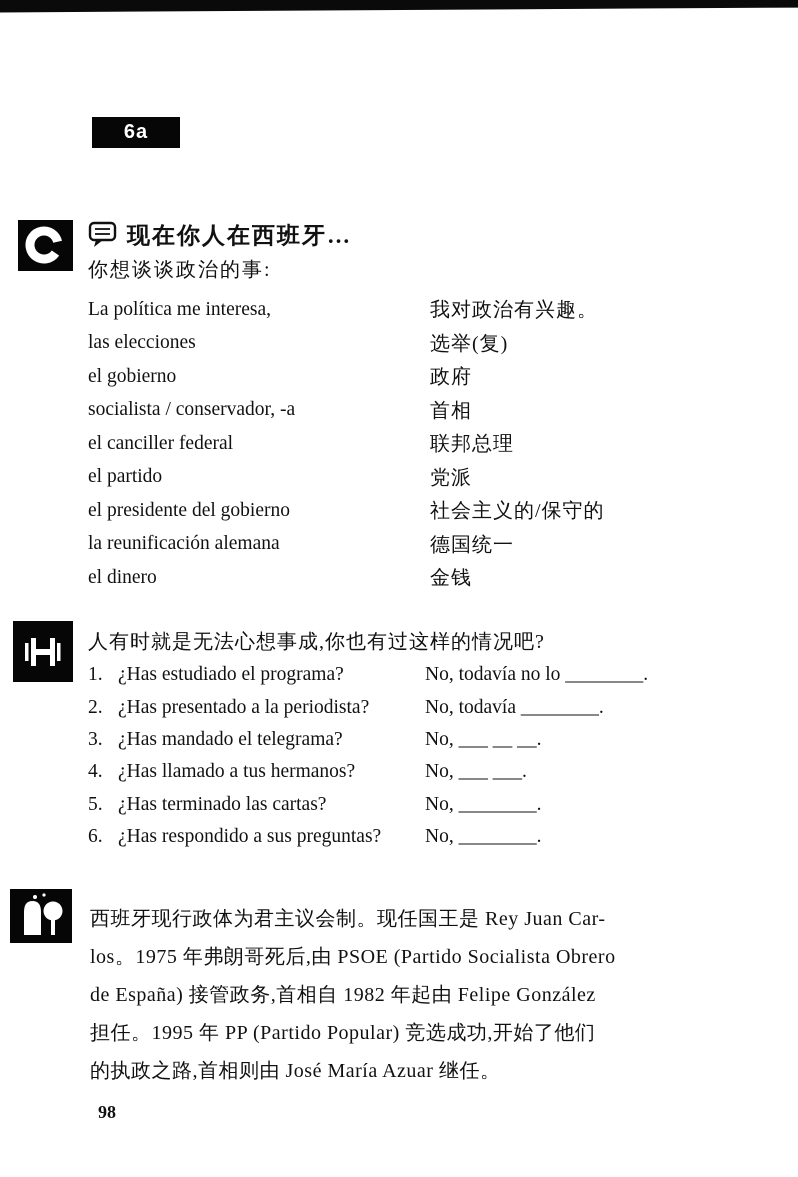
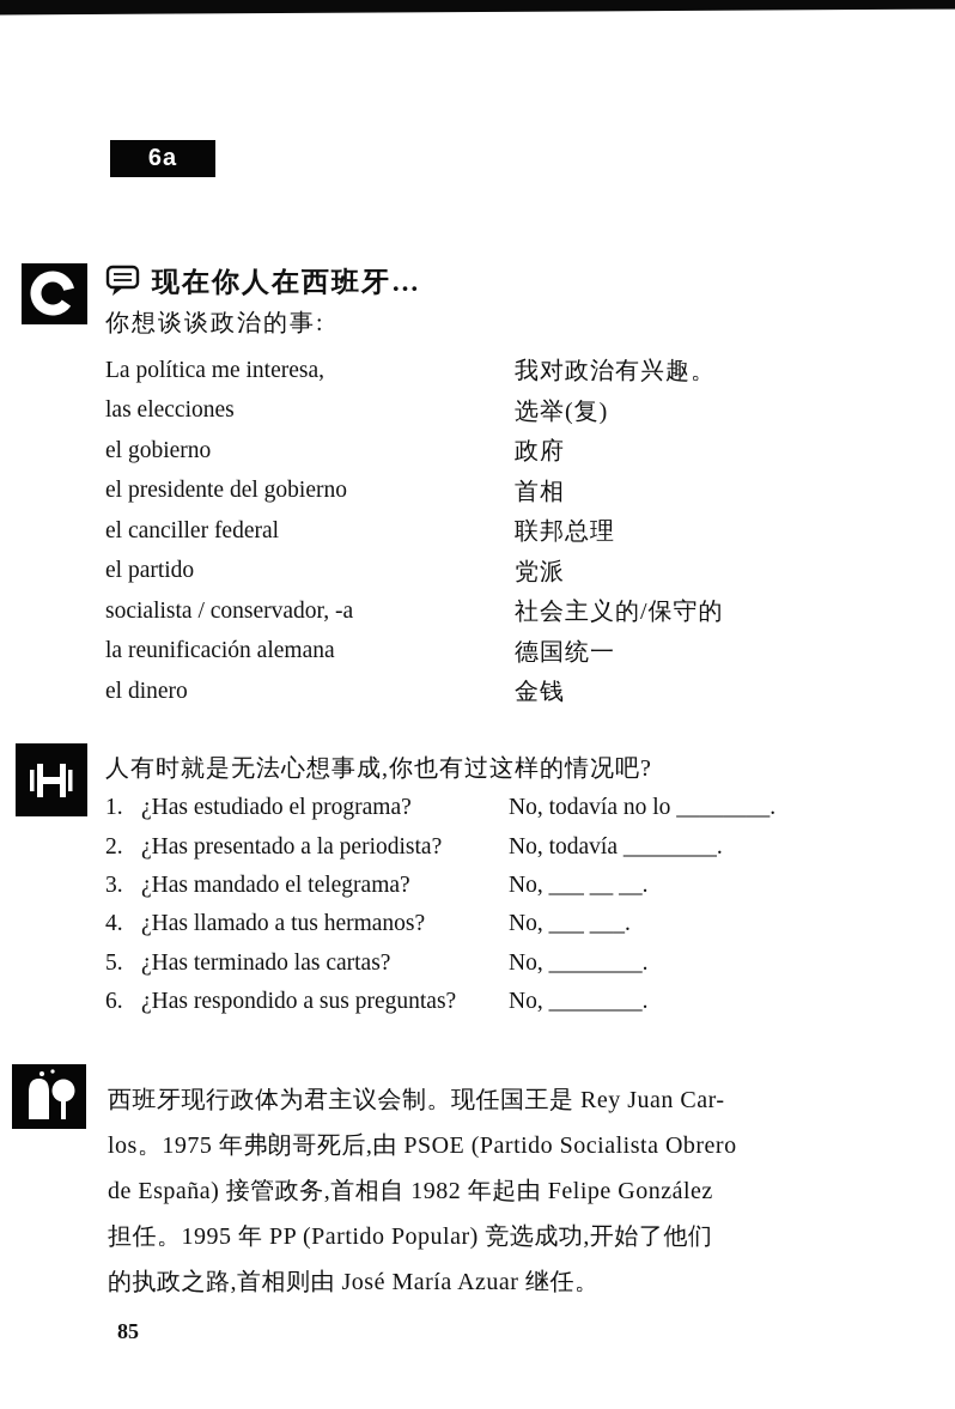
  6a
  现在你人在西班牙…
  你想谈谈政治的事:
  La política me interesa,	我对政治有兴趣。
  las elecciones	选举(复)
  el gobierno	政府
- socialista / conservador, -a	首相
+ el presidente del gobierno	首相
  el canciller federal	联邦总理
  el partido	党派
- el presidente del gobierno	社会主义的/保守的
+ socialista / conservador, -a	社会主义的/保守的
  la reunificación alemana	德国统一
  el dinero	金钱
  人有时就是无法心想事成,你也有过这样的情况吧?
  1. ¿Has estudiado el programa?	No, todavía no lo ________.
  2. ¿Has presentado a la periodista?	No, todavía ________.
  3. ¿Has mandado el telegrama?	No, ___ __ __.
  4. ¿Has llamado a tus hermanos?	No, ___ ___.
  5. ¿Has terminado las cartas?	No, ________.
  6. ¿Has respondido a sus preguntas?	No, ________.
  西班牙现行政体为君主议会制。现任国王是 Rey Juan Car-
  los。1975 年弗朗哥死后,由 PSOE (Partido Socialista Obrero
  de España) 接管政务,首相自 1982 年起由 Felipe González
  担任。1995 年 PP (Partido Popular) 竞选成功,开始了他们
  的执政之路,首相则由 José María Azuar 继任。
- 98
+ 85
